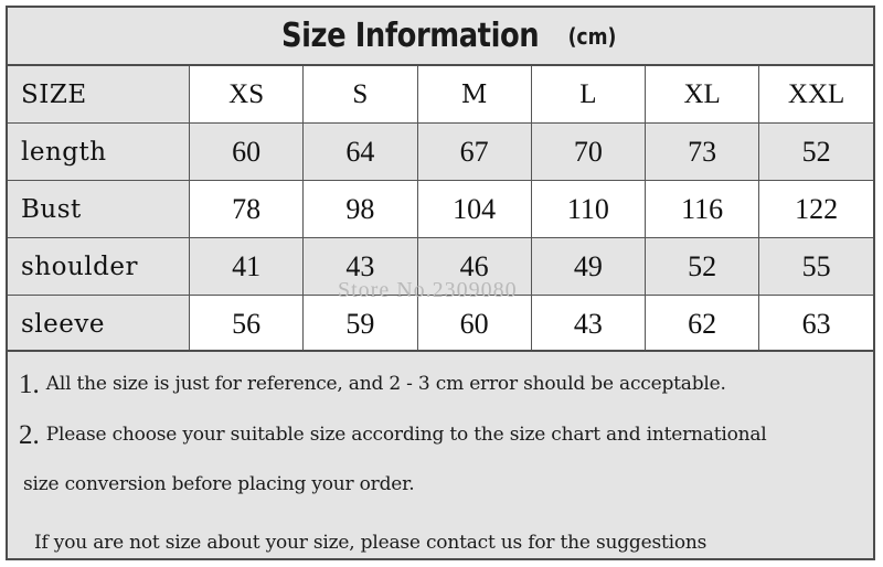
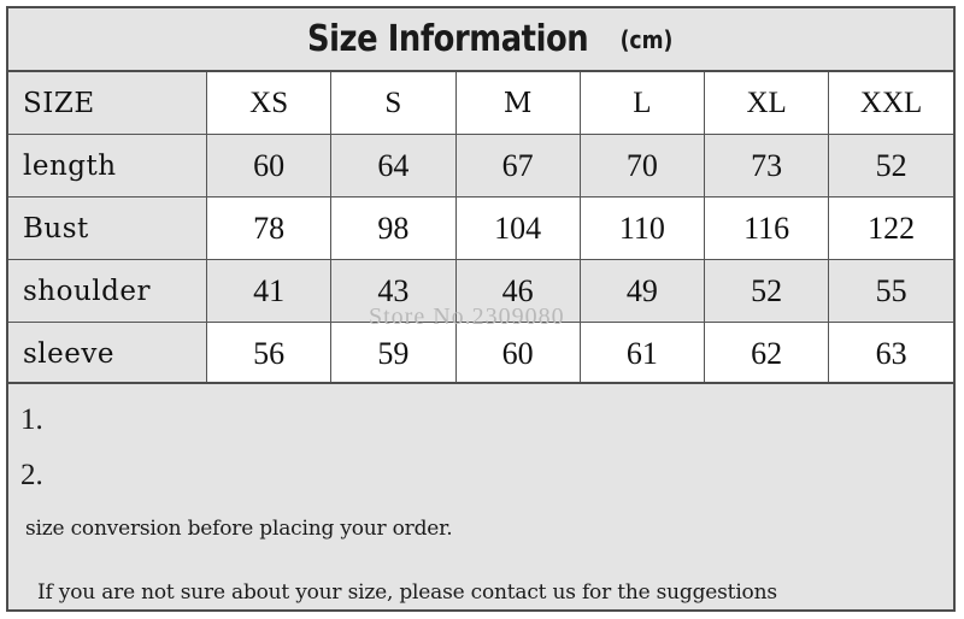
  Size Information
  (cm)
  SIZE	XS	S	M	L	XL	XXL
  length	60	64	67	70	73	52
  Bust	78	98	104	110	116	122
  shoulder	41	43	46	49	52	55
- sleeve	56	59	60	43	62	63
+ sleeve	56	59	60	61	62	63
  Store No.2309080
  1.
- All the size is just for reference, and 2 - 3 cm error should be acceptable.
  2.
- Please choose your suitable size according to the size chart and international
  size conversion before placing your order.
- If you are not size about your size, please contact us for the suggestions
+ If you are not sure about your size, please contact us for the suggestions
